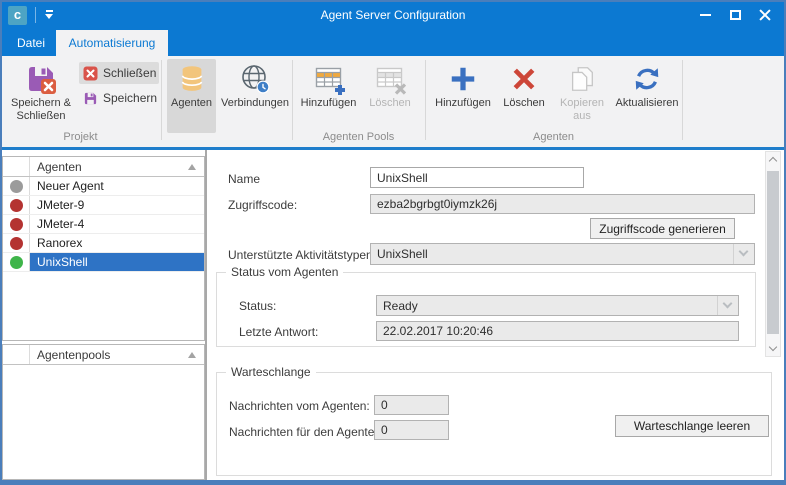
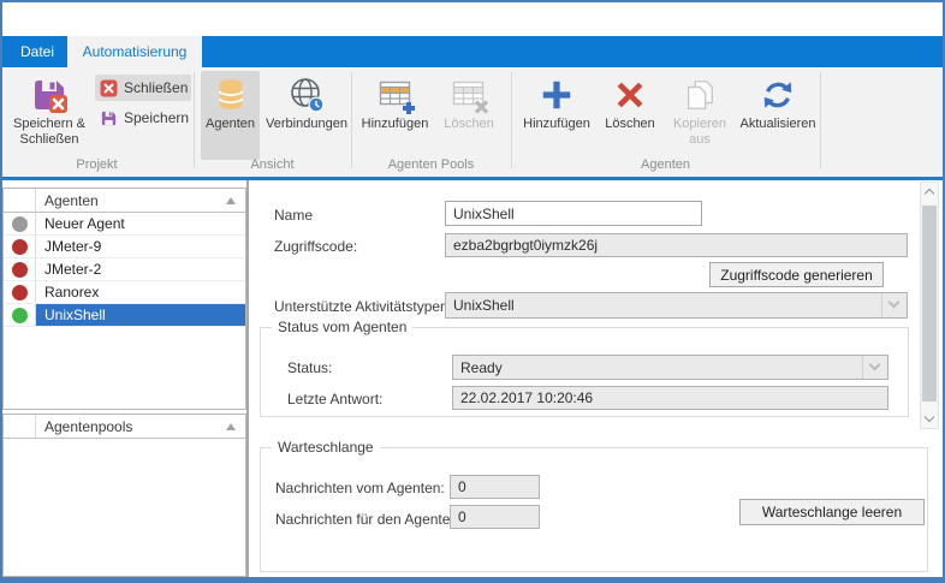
- c
- Agent Server Configuration
  Datei
  Automatisierung
  Speichern & Schließen
  Schließen
  Speichern
  Projekt
  Agenten
  Verbindungen
+ Ansicht
  Hinzufügen
  Löschen
  Agenten Pools
  Hinzufügen
  Löschen
  Kopieren aus
  Aktualisieren
  Agenten
  Agenten
  Neuer Agent
  JMeter-9
- JMeter-4
+ JMeter-2
  Ranorex
  UnixShell
  Agentenpools
  Name
  UnixShell
  Zugriffscode:
  ezba2bgrbgt0iymzk26j
  Zugriffscode generieren
  Unterstützte Aktivitätstype
  UnixShell
  Status vom Agenten
  Status:
  Ready
  Letzte Antwort:
  22.02.2017 10:20:46
  Warteschlange
  Nachrichten vom Agenten:
  0
  Nachrichten für den Agente
  0
  Warteschlange leeren
